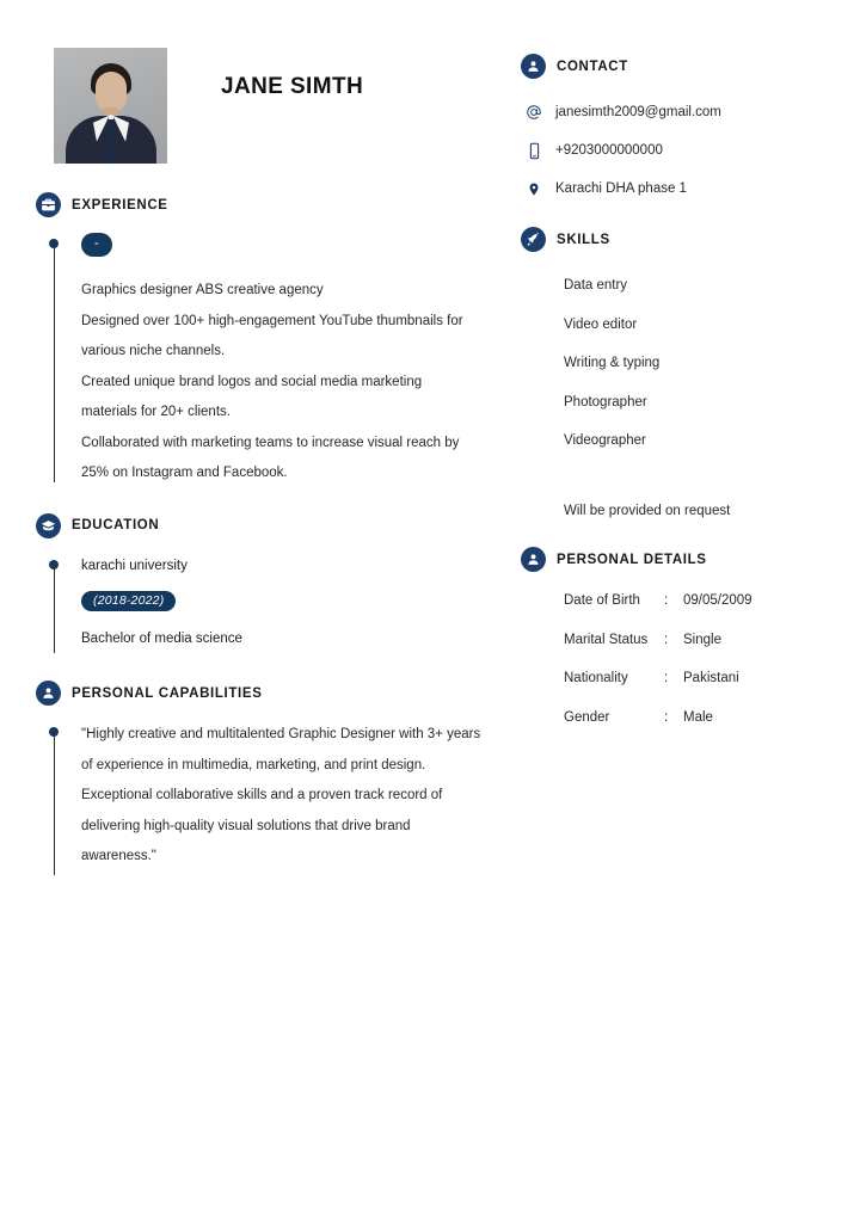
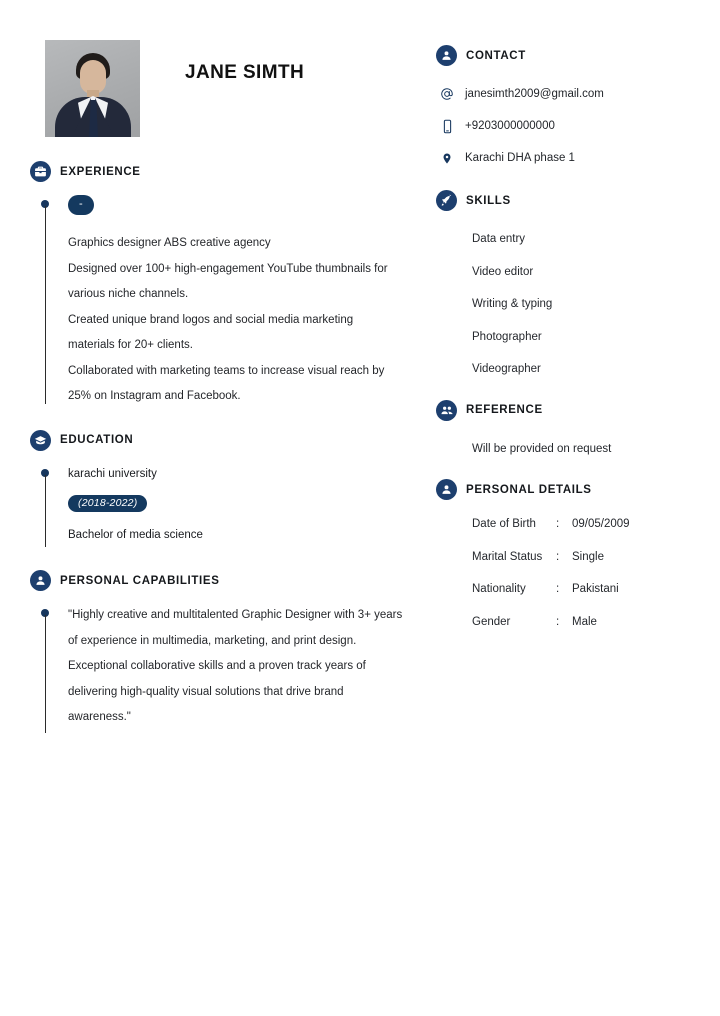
  JANE SIMTH
  EXPERIENCE
  -
  Graphics designer ABS creative agency
  Designed over 100+ high-engagement YouTube thumbnails for
  various niche channels.
  Created unique brand logos and social media marketing
  materials for 20+ clients.
  Collaborated with marketing teams to increase visual reach by
  25% on Instagram and Facebook.
  EDUCATION
  karachi university
  (2018-2022)
  Bachelor of media science
  PERSONAL CAPABILITIES
  "Highly creative and multitalented Graphic Designer with 3+ years
  of experience in multimedia, marketing, and print design.
- Exceptional collaborative skills and a proven track record of
+ Exceptional collaborative skills and a proven track years of
  delivering high-quality visual solutions that drive brand
  awareness."
  CONTACT
  janesimth2009@gmail.com
  +9203000000000
  Karachi DHA phase 1
  SKILLS
  Data entry
  Video editor
  Writing & typing
  Photographer
  Videographer
+ REFERENCE
  Will be provided on request
  PERSONAL DETAILS
  Date of Birth
  :
  09/05/2009
  Marital Status
  :
  Single
  Nationality
  :
  Pakistani
  Gender
  :
  Male
